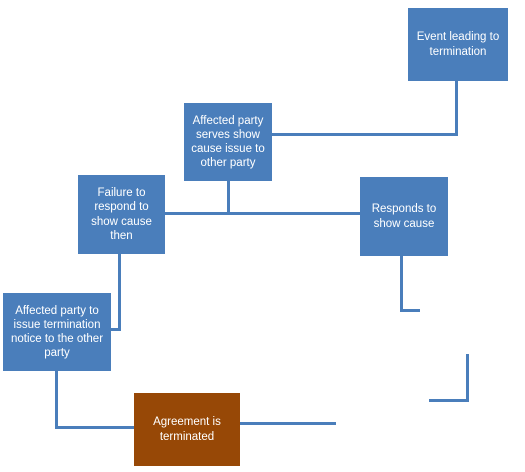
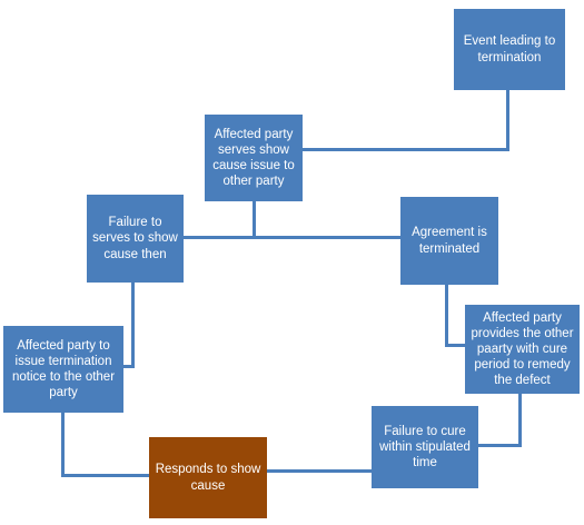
  Event leading to termination
  Affected party serves show cause issue to other party
- Failure to respond to show cause then
+ Failure to serves to show cause then
- Responds to show cause
+ Agreement is terminated
  Affected party to issue termination notice to the other party
+ Affected party provides the other paarty with cure period to remedy the defect
+ Failure to cure within stipulated time
- Agreement is terminated
+ Responds to show cause
